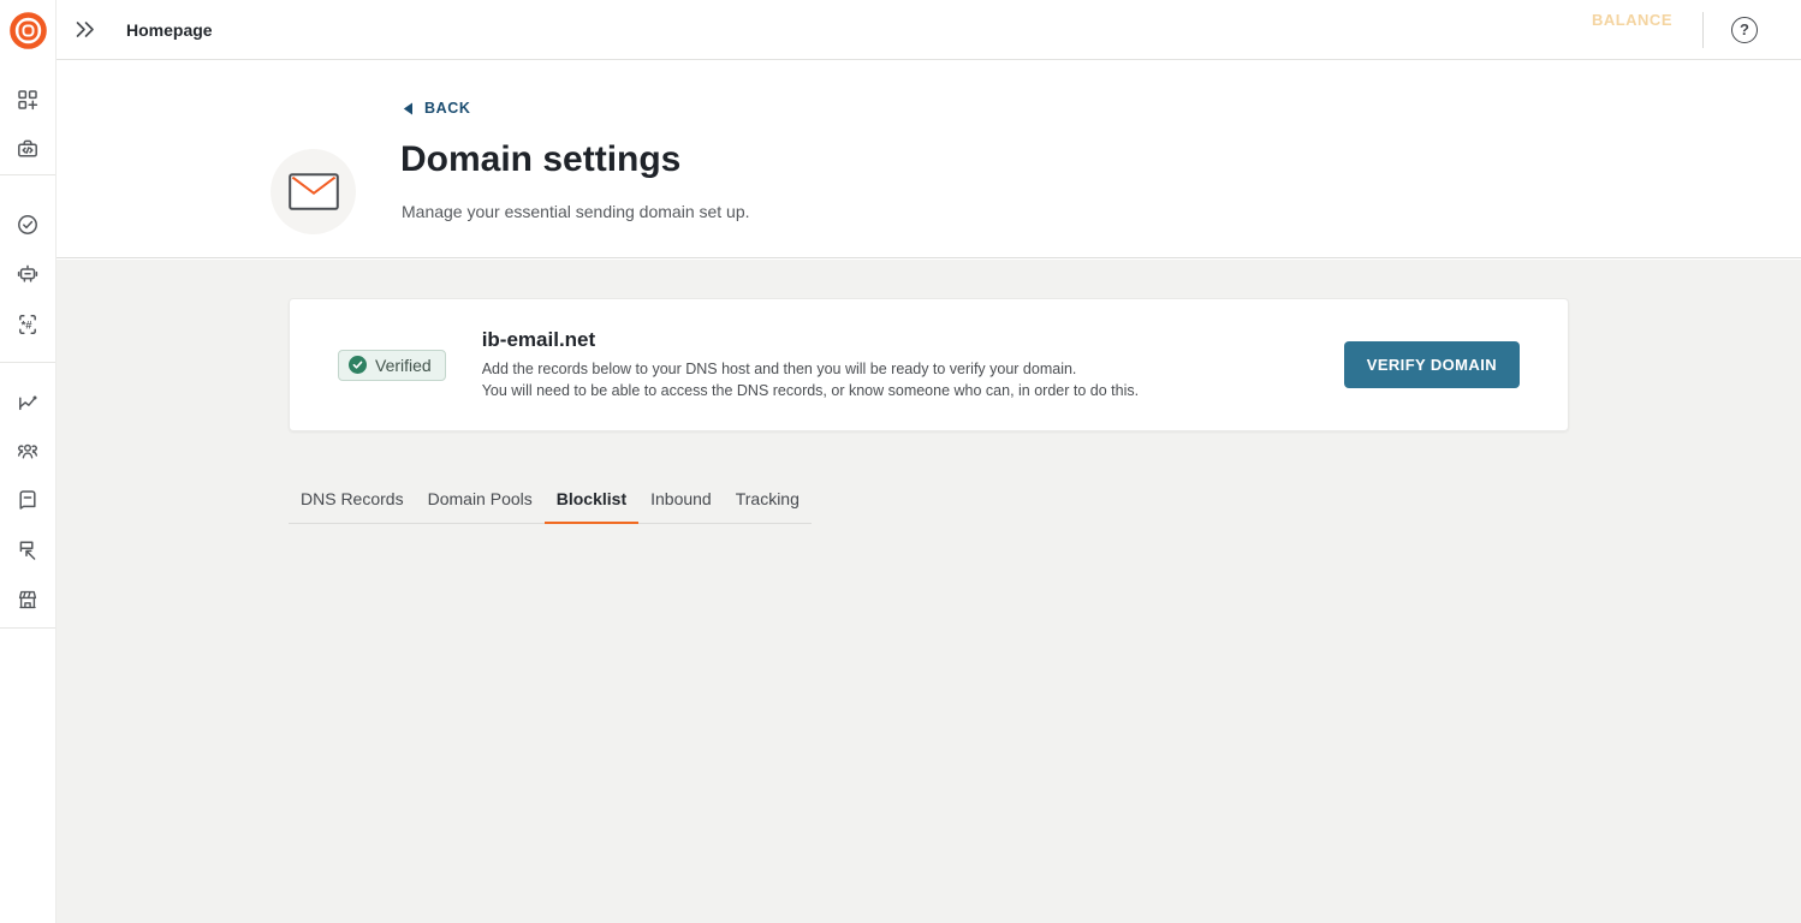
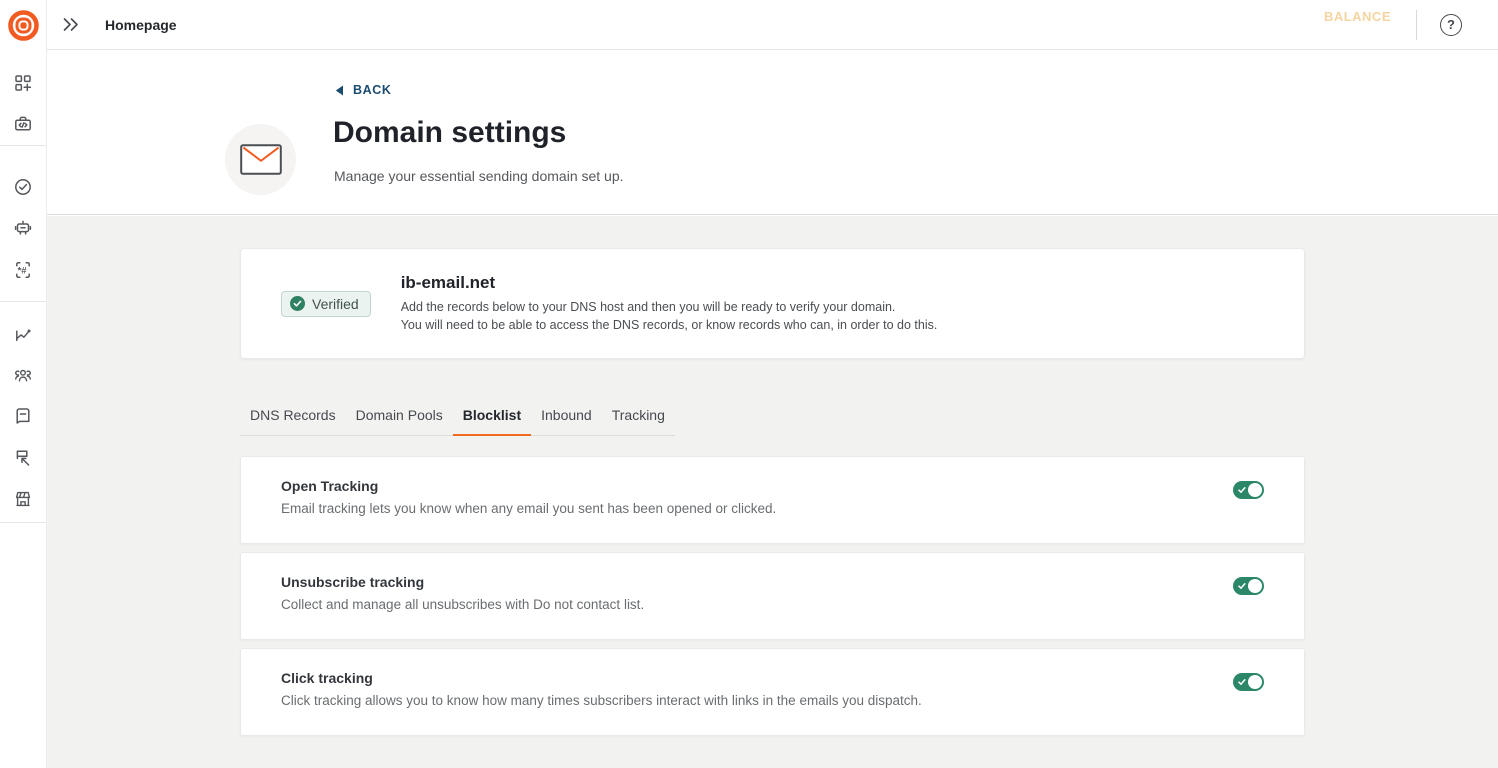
  *#
  Homepage
  BALANCE
  ?
  BACK
  Domain settings
  Manage your essential sending domain set up.
  Verified
  ib-email.net
  Add the records below to your DNS host and then you will be ready to verify your domain.
- You will need to be able to access the DNS records, or know someone who can, in order to do this.
+ You will need to be able to access the DNS records, or know records who can, in order to do this.
- VERIFY DOMAIN
  DNS Records
  Domain Pools
  Blocklist
  Inbound
  Tracking
+ Open Tracking
+ Email tracking lets you know when any email you sent has been opened or clicked.
+ Unsubscribe tracking
+ Collect and manage all unsubscribes with Do not contact list.
+ Click tracking
+ Click tracking allows you to know how many times subscribers interact with links in the emails you dispatch.
